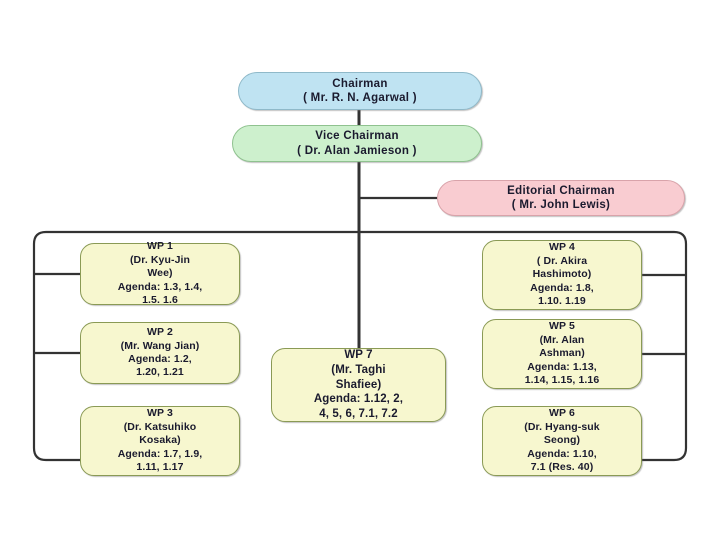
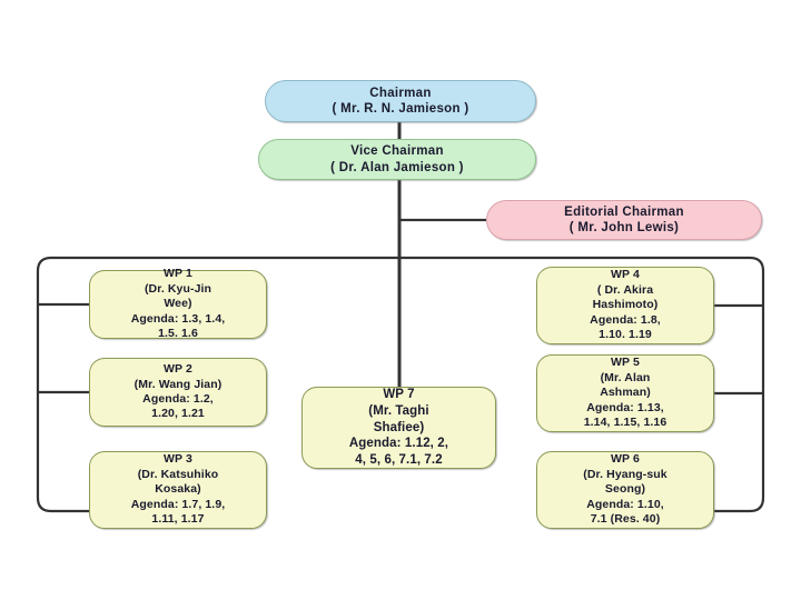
  Chairman
- ( Mr. R. N. Agarwal )
+ ( Mr. R. N. Jamieson )
  Vice Chairman
  ( Dr. Alan Jamieson )
  Editorial Chairman
  ( Mr. John Lewis)
  WP 1
  (Dr. Kyu-Jin
  Wee)
  Agenda: 1.3, 1.4,
  1.5. 1.6
  WP 2
  (Mr. Wang Jian)
  Agenda: 1.2,
  1.20, 1.21
  WP 3
  (Dr. Katsuhiko
  Kosaka)
  Agenda: 1.7, 1.9,
  1.11, 1.17
  WP 4
  ( Dr. Akira
  Hashimoto)
  Agenda: 1.8,
  1.10. 1.19
  WP 5
  (Mr. Alan
  Ashman)
  Agenda: 1.13,
  1.14, 1.15, 1.16
  WP 6
  (Dr. Hyang-suk
  Seong)
  Agenda: 1.10,
  7.1 (Res. 40)
  WP 7
  (Mr. Taghi
  Shafiee)
  Agenda: 1.12, 2,
  4, 5, 6, 7.1, 7.2
